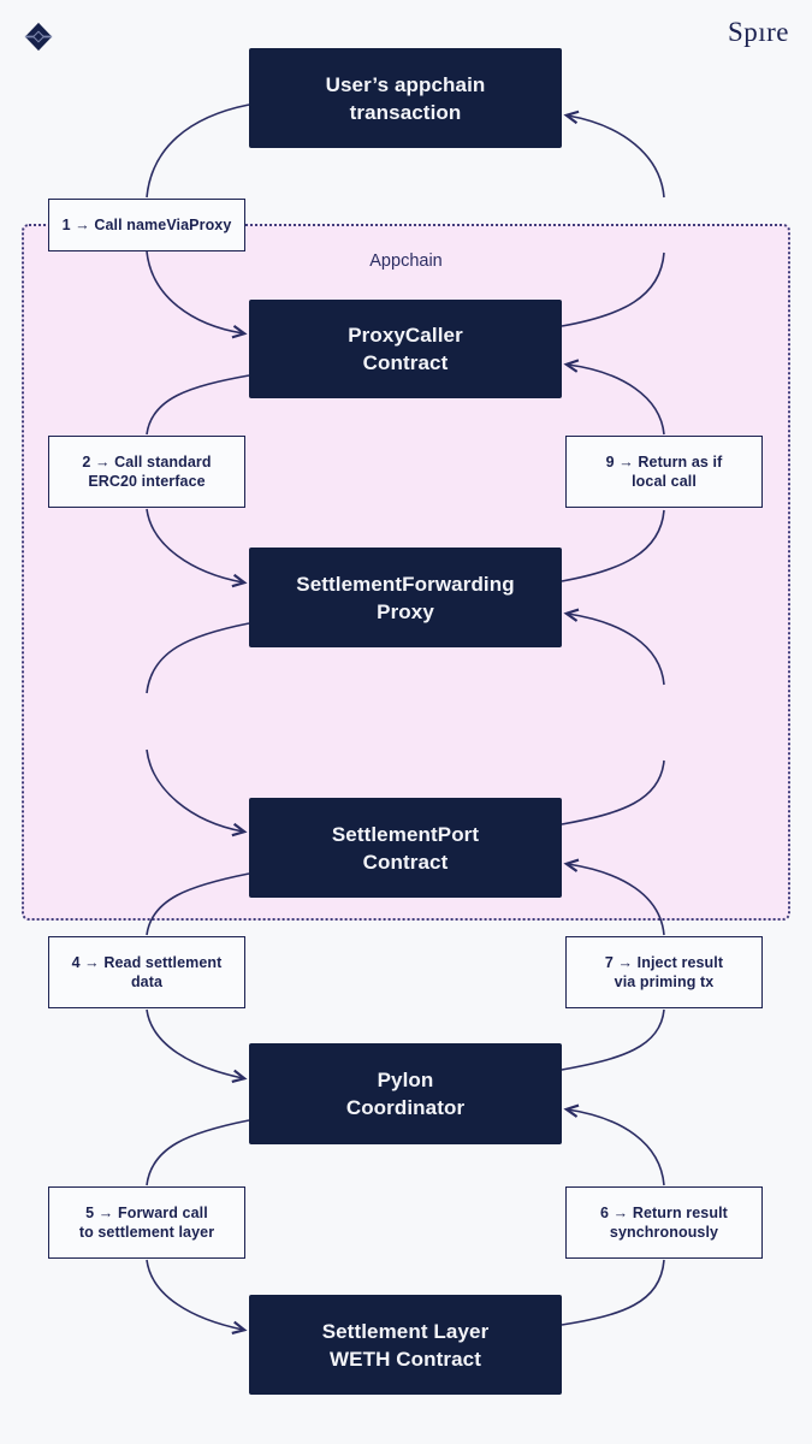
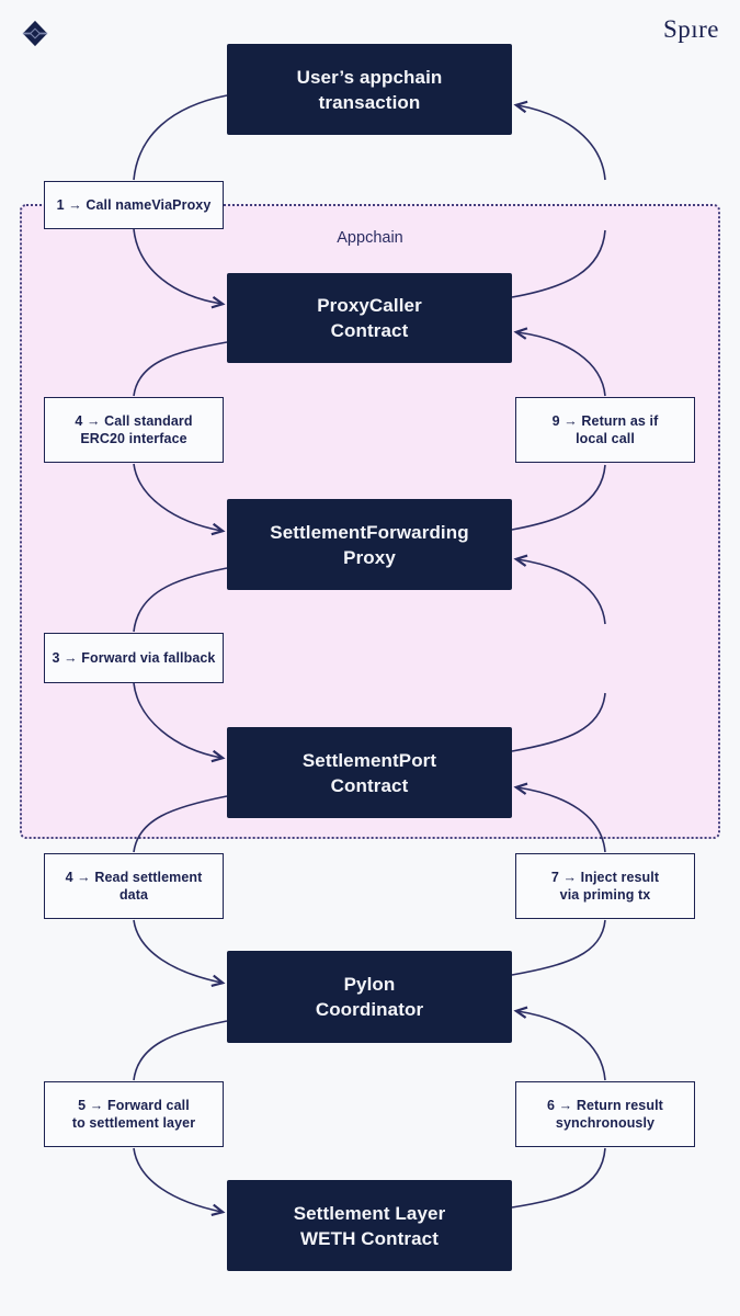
  Spıre
  Appchain
  User’s appchain
  transaction
  ProxyCaller
  Contract
  SettlementForwarding
  Proxy
  SettlementPort
  Contract
  Pylon
  Coordinator
  Settlement Layer
  WETH Contract
  1 → Call nameViaProxy
- 2 → Call standard
+ 4 → Call standard
  ERC20 interface
+ 3 → Forward via fallback
  4 → Read settlement
  data
  5 → Forward call
  to settlement layer
  6 → Return result
  synchronously
  7 → Inject result
  via priming tx
  9 → Return as if
  local call
